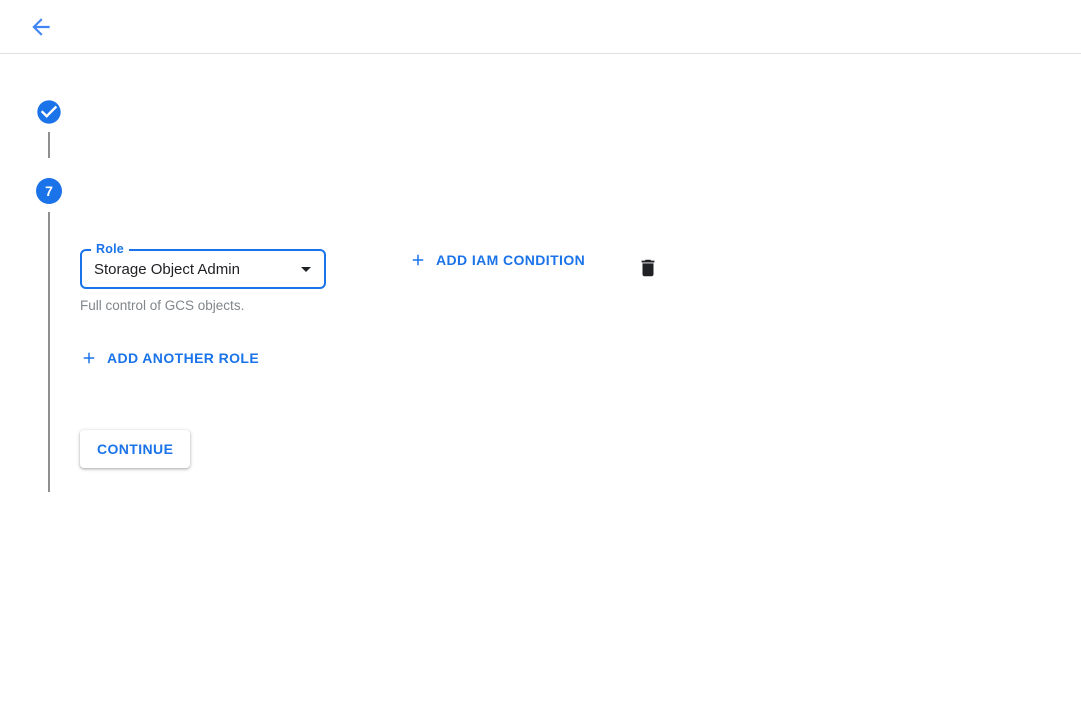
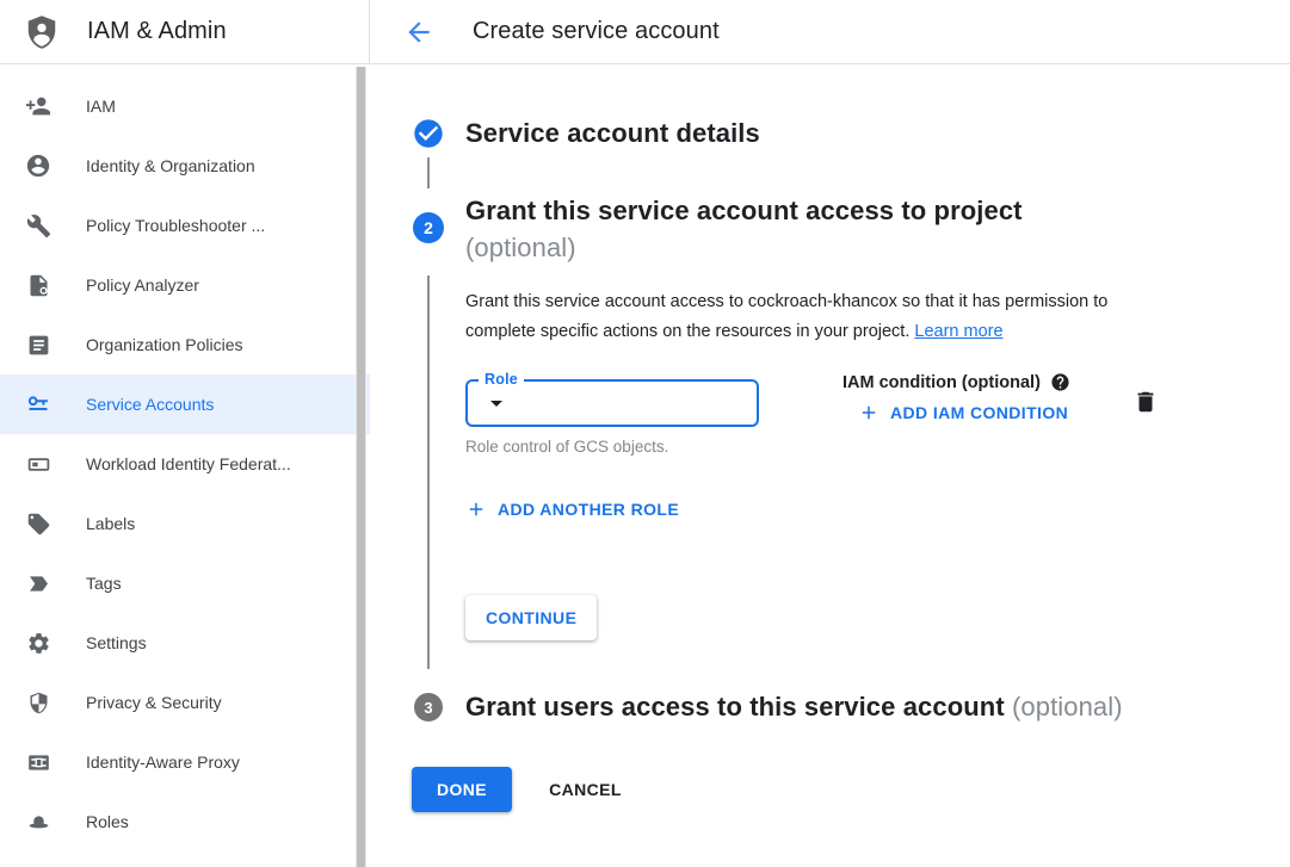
+ IAM & Admin
+ Create service account
+ IAM
+ Identity & Organization
+ Policy Troubleshooter ...
+ Policy Analyzer
+ Organization Policies
+ Service Accounts
+ Workload Identity Federat...
+ Labels
+ Tags
+ Settings
+ Privacy & Security
+ Identity-Aware Proxy
+ Roles
+ Service account details
- 7
+ 2
+ Grant this service account access to project
+ (optional)
+ Grant this service account access to cockroach-khancox so that it has permission to complete specific actions on the resources in your project. Learn more
  Role
- Storage Object Admin
- Full control of GCS objects.
+ Role control of GCS objects.
+ IAM condition (optional)
  ADD IAM CONDITION
  ADD ANOTHER ROLE
  CONTINUE
+ 3
+ Grant users access to this service account (optional)
+ DONE
+ CANCEL
